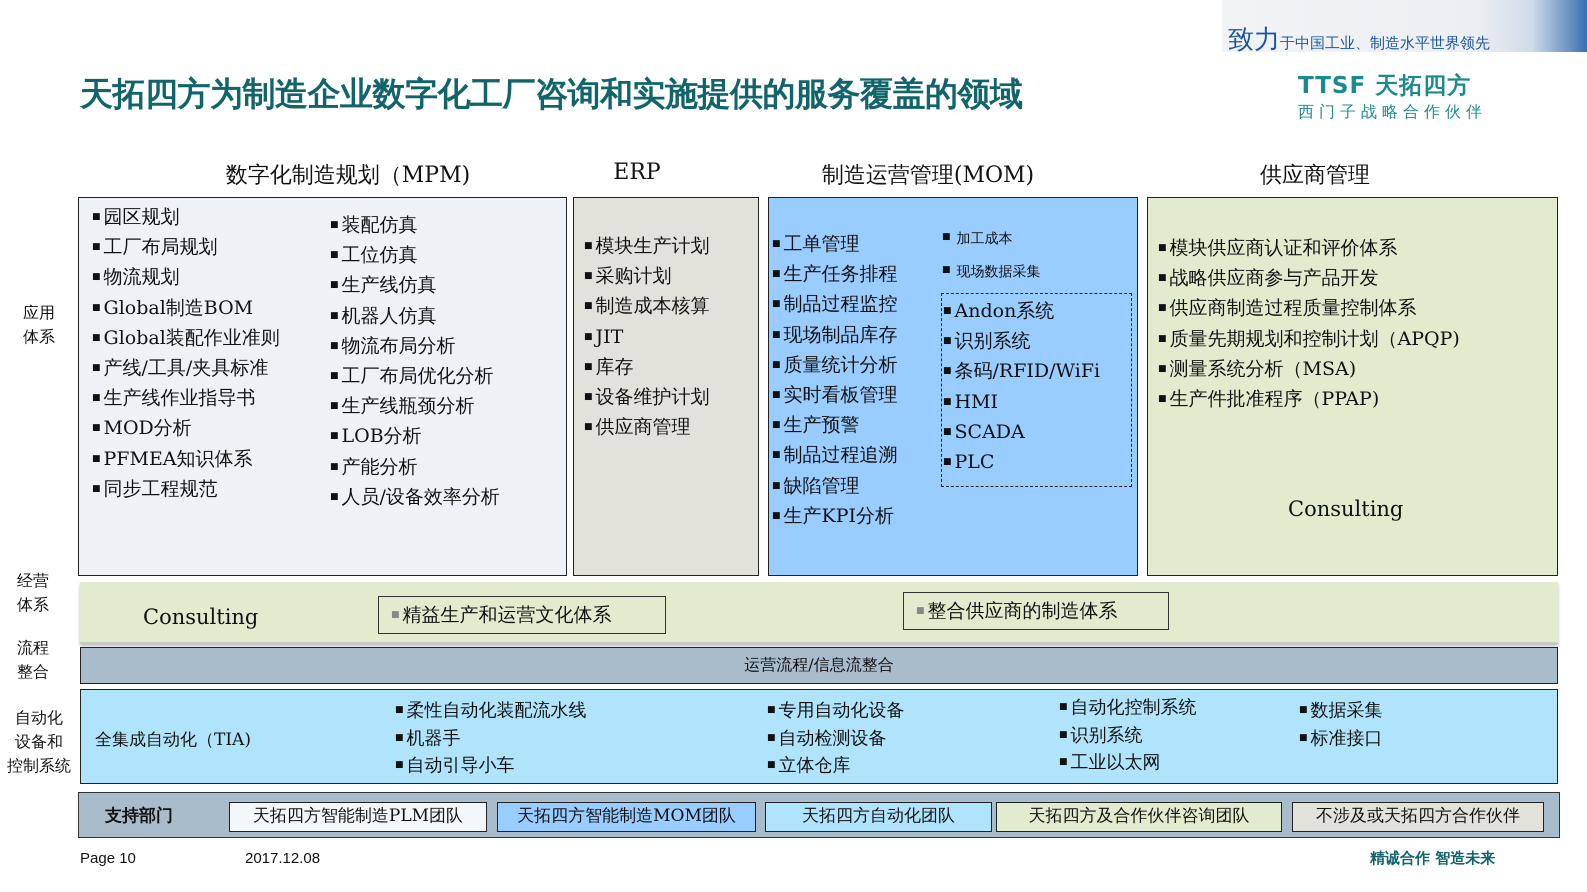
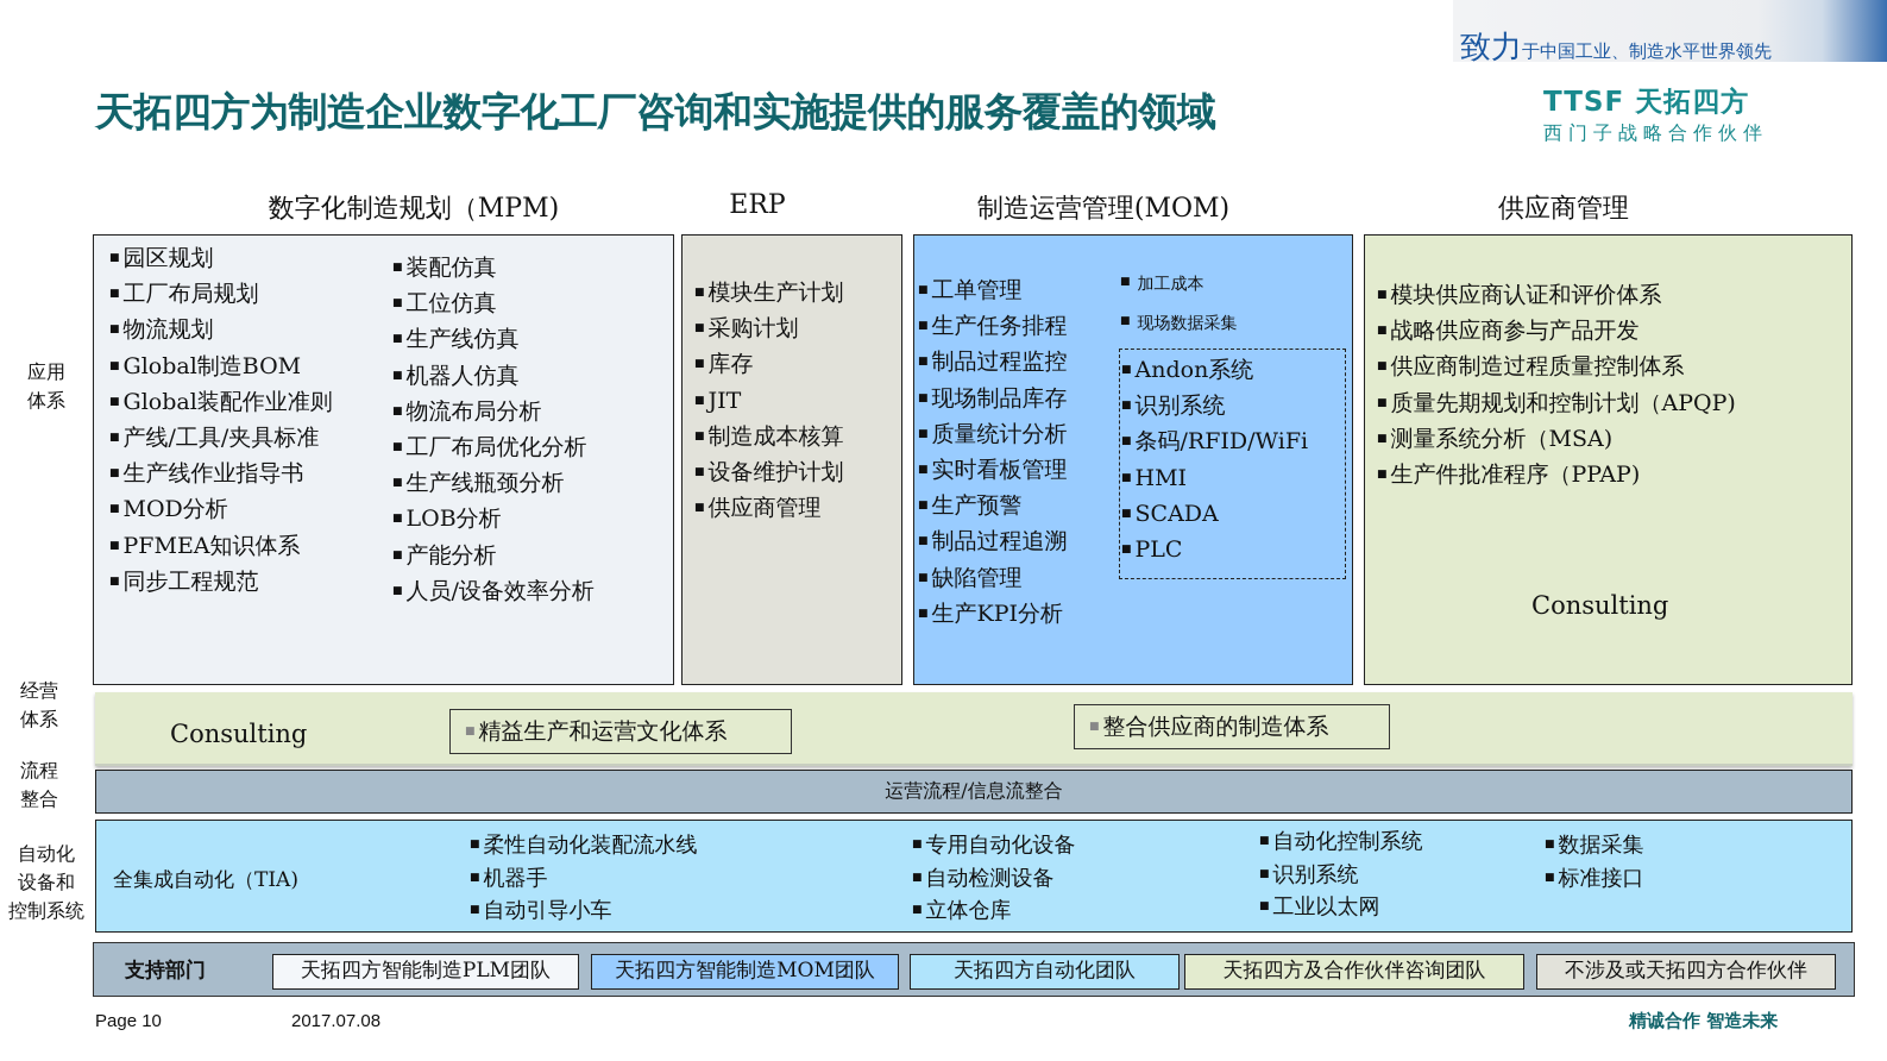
  致力于中国工业、制造水平世界领先
  TTSF 天拓四方
  西门子战略合作伙伴
  天拓四方为制造企业数字化工厂咨询和实施提供的服务覆盖的领域
  数字化制造规划（MPM)
  ERP
  制造运营管理(MOM)
  供应商管理
  应用
  体系
  经营
  体系
  流程
  整合
  自动化
  设备和
  控制系统
  园区规划
  工厂布局规划
  物流规划
  Global制造BOM
  Global装配作业准则
  产线/工具/夹具标准
  生产线作业指导书
  MOD分析
  PFMEA知识体系
  同步工程规范
  装配仿真
  工位仿真
  生产线仿真
  机器人仿真
  物流布局分析
  工厂布局优化分析
  生产线瓶颈分析
  LOB分析
  产能分析
  人员/设备效率分析
  模块生产计划
  采购计划
- 制造成本核算
+ 库存
  JIT
- 库存
+ 制造成本核算
  设备维护计划
  供应商管理
  工单管理
  生产任务排程
  制品过程监控
  现场制品库存
  质量统计分析
  实时看板管理
  生产预警
  制品过程追溯
  缺陷管理
  生产KPI分析
  加工成本
  现场数据采集
  Andon系统
  识别系统
  条码/RFID/WiFi
  HMI
  SCADA
  PLC
  模块供应商认证和评价体系
  战略供应商参与产品开发
  供应商制造过程质量控制体系
  质量先期规划和控制计划（APQP)
  测量系统分析（MSA)
  生产件批准程序（PPAP)
  Consulting
  Consulting
  精益生产和运营文化体系
  整合供应商的制造体系
  运营流程/信息流整合
  全集成自动化（TIA)
  柔性自动化装配流水线
  机器手
  自动引导小车
  专用自动化设备
  自动检测设备
  立体仓库
  自动化控制系统
  识别系统
  工业以太网
  数据采集
  标准接口
  支持部门
  天拓四方智能制造PLM团队
  天拓四方智能制造MOM团队
  天拓四方自动化团队
  天拓四方及合作伙伴咨询团队
  不涉及或天拓四方合作伙伴
  Page 10
- 2017.12.08
+ 2017.07.08
  精诚合作 智造未来
